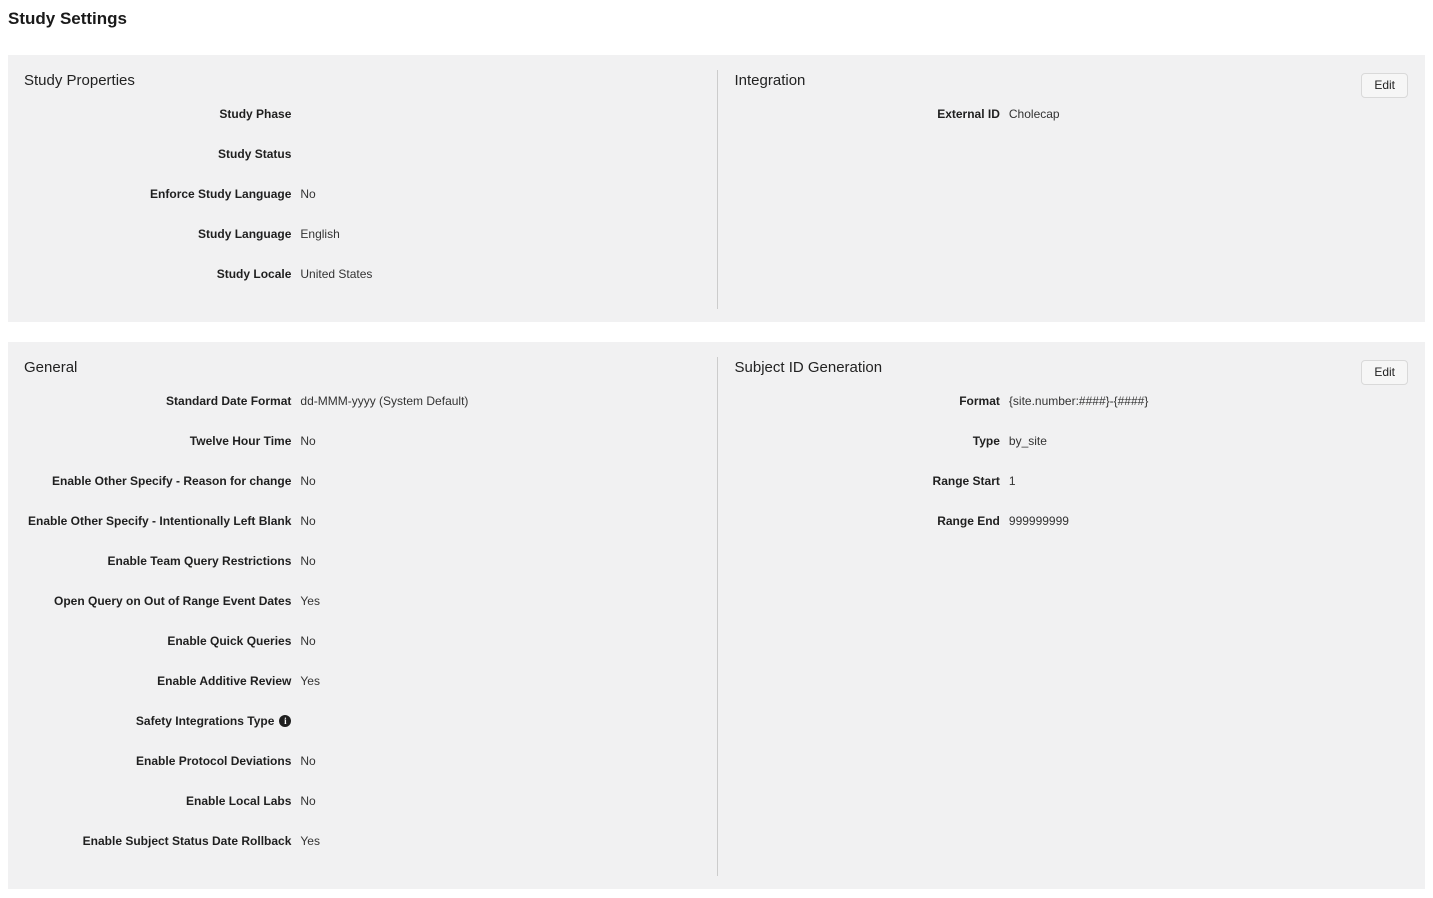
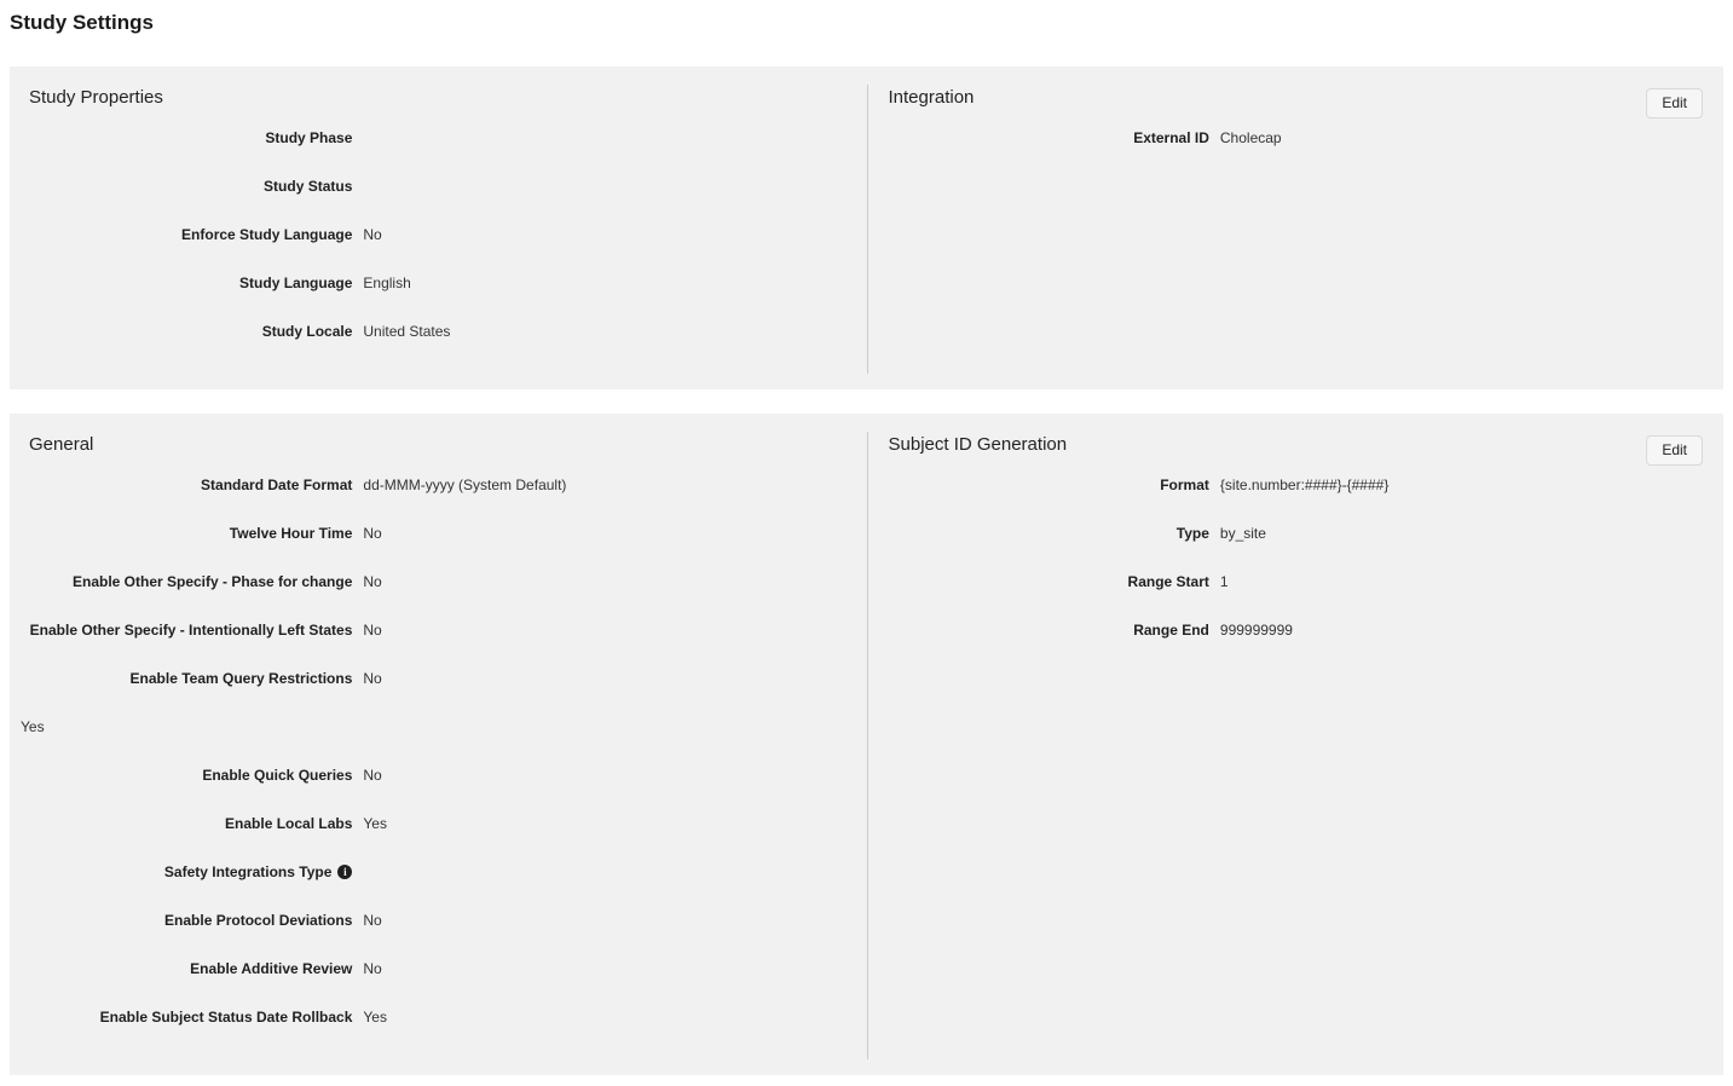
  Study Settings
  Edit
  Study Properties
  Study Phase
  Study Status
  Enforce Study Language
  No
  Study Language
  English
  Study Locale
  United States
  Integration
  External ID
  Cholecap
  Edit
  General
  Standard Date Format
  dd-MMM-yyyy (System Default)
  Twelve Hour Time
  No
- Enable Other Specify - Reason for change
+ Enable Other Specify - Phase for change
  No
- Enable Other Specify - Intentionally Left Blank
+ Enable Other Specify - Intentionally Left States
  No
  Enable Team Query Restrictions
  No
- Open Query on Out of Range Event Dates
  Yes
  Enable Quick Queries
  No
- Enable Additive Review
+ Enable Local Labs
  Yes
  Safety Integrations Type
  Enable Protocol Deviations
  No
- Enable Local Labs
+ Enable Additive Review
  No
  Enable Subject Status Date Rollback
  Yes
  Subject ID Generation
  Format
  {site.number:####}-{####}
  Type
  by_site
  Range Start
  1
  Range End
  999999999
